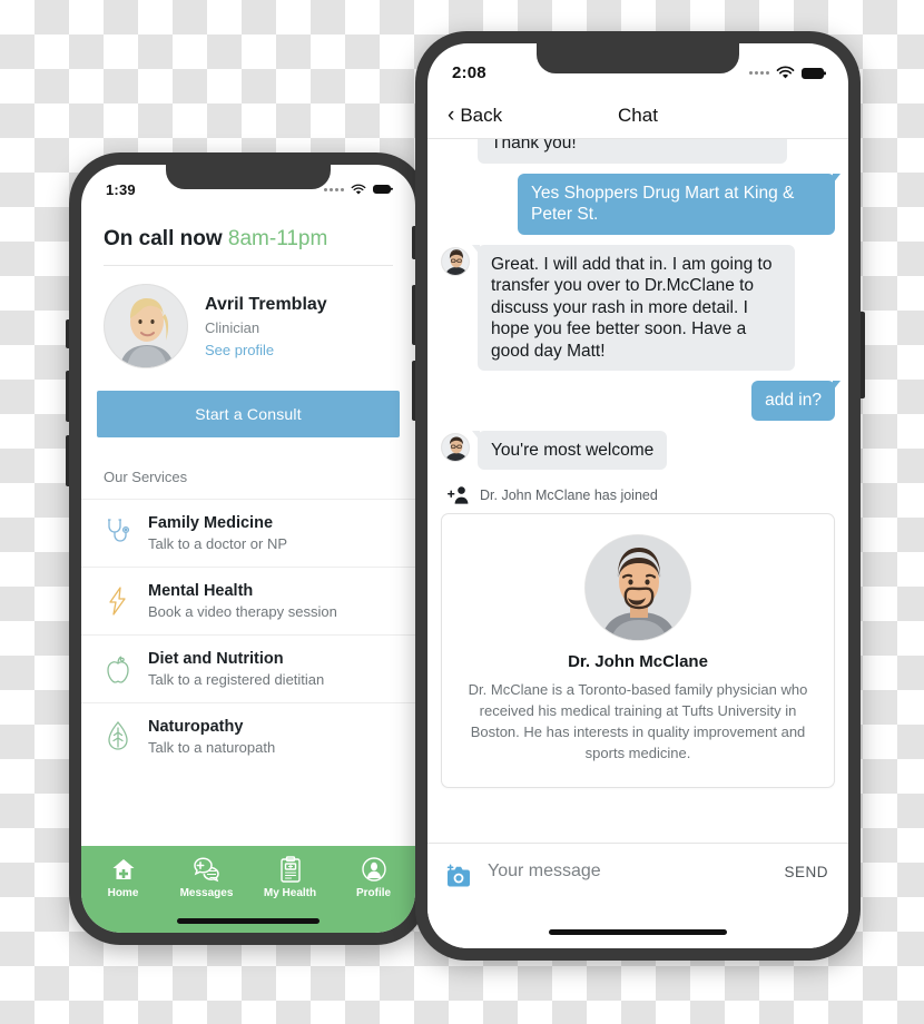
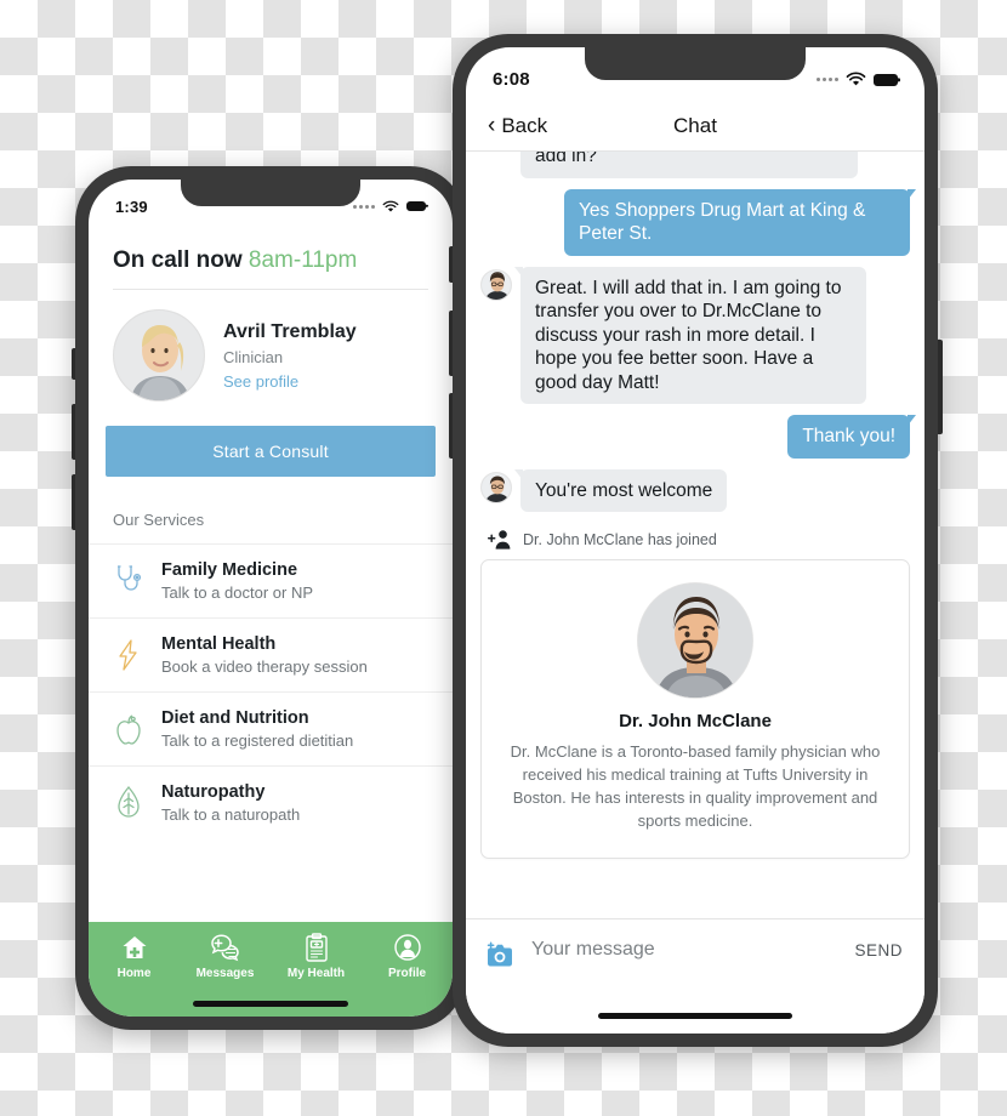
  1:39
  On call now 8am-11pm
  Avril Tremblay
  Clinician
  See profile
  Start a Consult
  Our Services
  Family Medicine
  Talk to a doctor or NP
  Mental Health
  Book a video therapy session
  Diet and Nutrition
  Talk to a registered dietitian
  Naturopathy
  Talk to a naturopath
  Home
  Messages
  My Health
  Profile
- 2:08
+ 6:08
  ‹
  Back
  Chat
- Thank you!
+ add in?
  Yes Shoppers Drug Mart at King & Peter St.
  Great. I will add that in. I am going to transfer you over to Dr.McClane to discuss your rash in more detail. I hope you fee better soon. Have a good day Matt!
- add in?
+ Thank you!
  You're most welcome
  Dr. John McClane has joined
  Dr. John McClane
  Dr. McClane is a Toronto-based family physician who received his medical training at Tufts University in Boston. He has interests in quality improvement and sports medicine.
  Your message
  SEND
